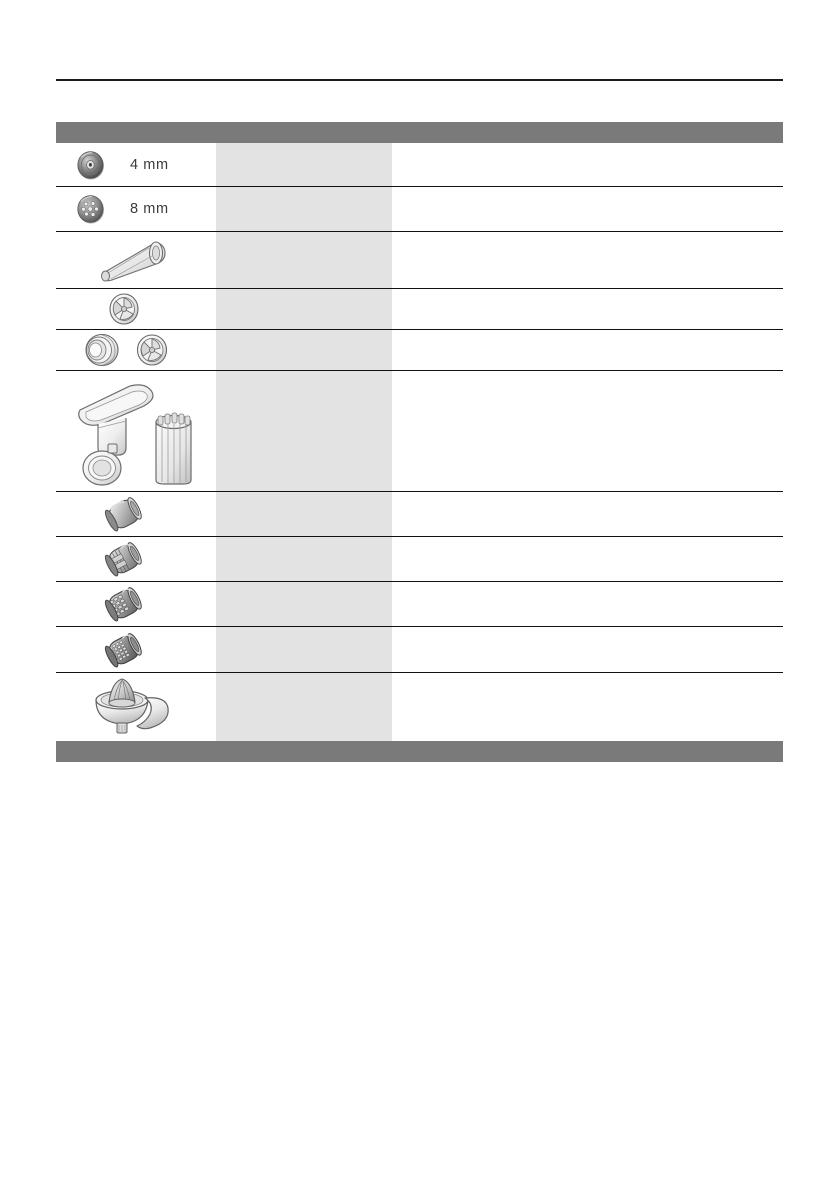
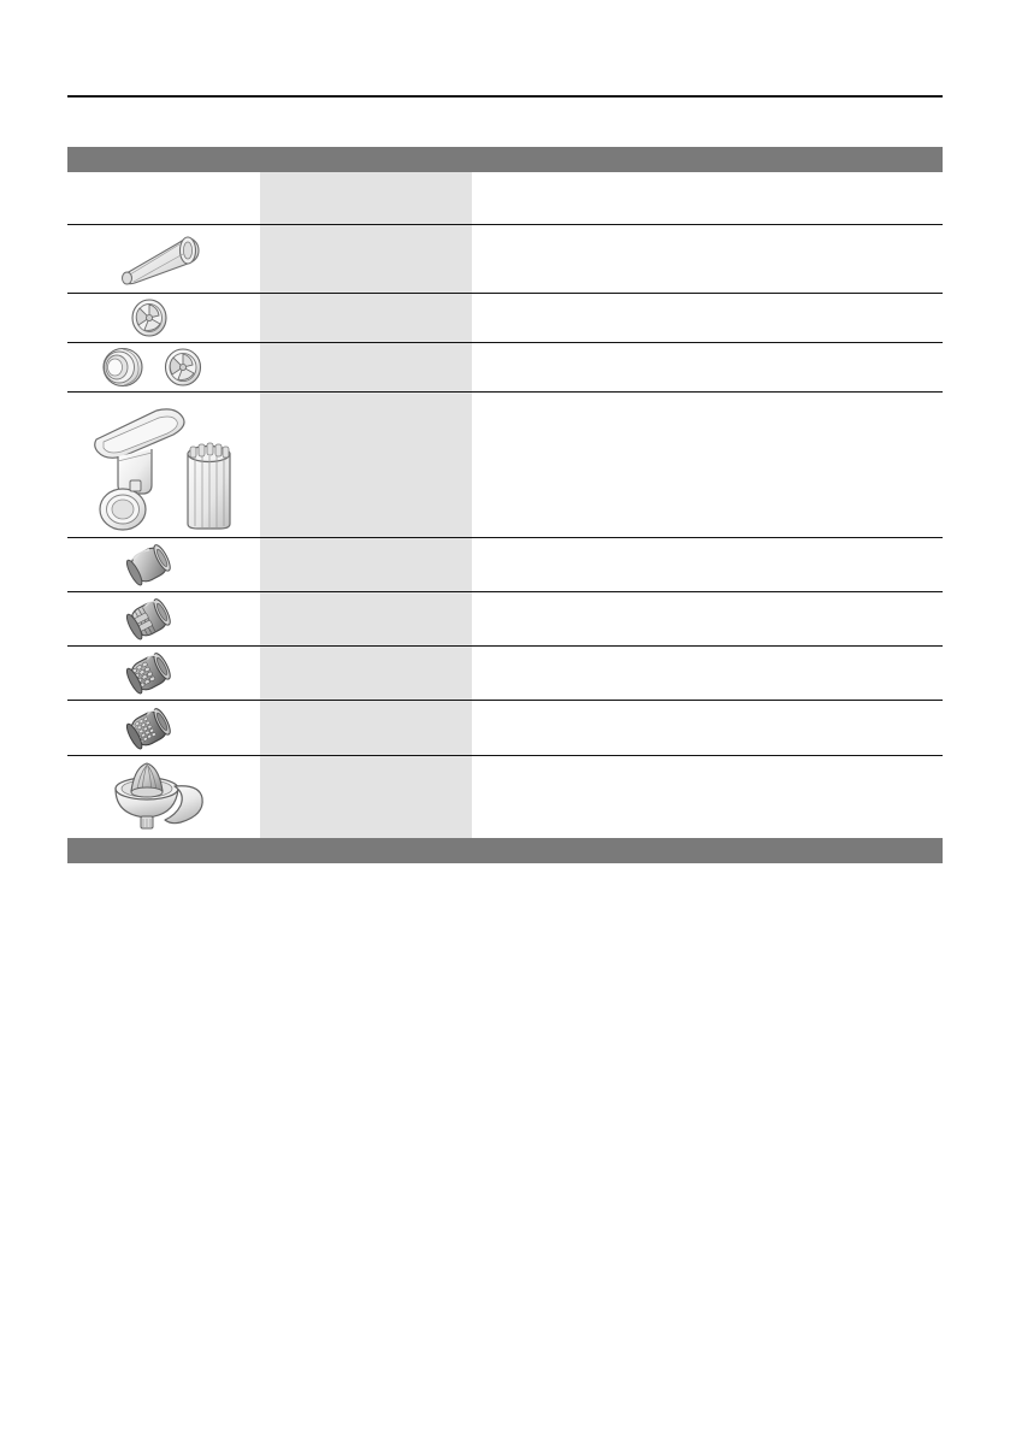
- 4 mm
- 8 mm
